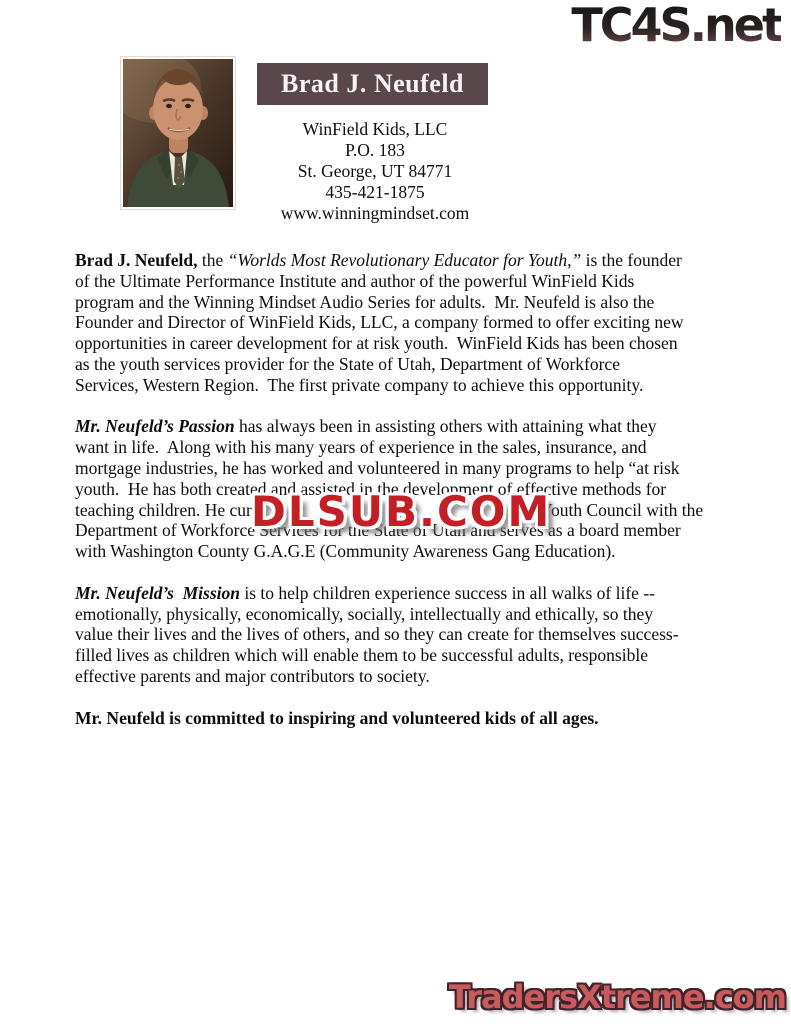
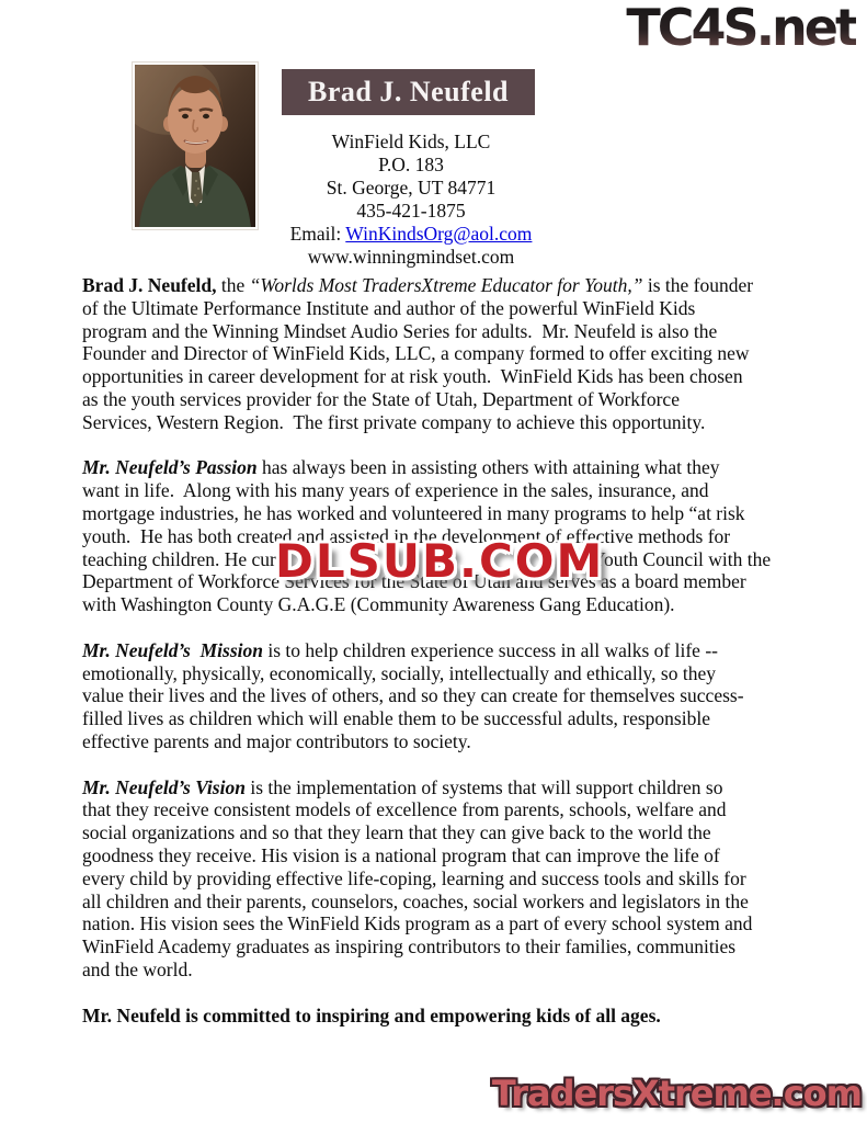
  TC4S.net
  Brad J. Neufeld
  WinField Kids, LLC
  P.O. 183
  St. George, UT 84771
  435-421-1875
+ Email: WinKindsOrg@aol.com
  www.winningmindset.com
- Brad J. Neufeld, the “Worlds Most Revolutionary Educator for Youth,” is the founder
+ Brad J. Neufeld, the “Worlds Most TradersXtreme Educator for Youth,” is the founder
  of the Ultimate Performance Institute and author of the powerful WinField Kids
  program and the Winning Mindset Audio Series for adults. Mr. Neufeld is also the
  Founder and Director of WinField Kids, LLC, a company formed to offer exciting new
  opportunities in career development for at risk youth. WinField Kids has been chosen
  as the youth services provider for the State of Utah, Department of Workforce
  Services, Western Region. The first private company to achieve this opportunity.
  Mr. Neufeld’s Passion has always been in assisting others with attaining what they
  want in life. Along with his many years of experience in the sales, insurance, and
  mortgage industries, he has worked and volunteered in many programs to help “at risk
  youth. He has both created and assisted in the development of effective methods for
  teaching children. He cur ’ Youth Council with the
  Department of Workforce Services for the State of Utah and serves as a board member
  with Washington County G.A.G.E (Community Awareness Gang Education).
  Mr. Neufeld’s Mission is to help children experience success in all walks of life --
  emotionally, physically, economically, socially, intellectually and ethically, so they
  value their lives and the lives of others, and so they can create for themselves success-
  filled lives as children which will enable them to be successful adults, responsible
  effective parents and major contributors to society.
+ Mr. Neufeld’s Vision is the implementation of systems that will support children so
+ that they receive consistent models of excellence from parents, schools, welfare and
+ social organizations and so that they learn that they can give back to the world the
+ goodness they receive. His vision is a national program that can improve the life of
+ every child by providing effective life-coping, learning and success tools and skills for
+ all children and their parents, counselors, coaches, social workers and legislators in the
+ nation. His vision sees the WinField Kids program as a part of every school system and
+ WinField Academy graduates as inspiring contributors to their families, communities
+ and the world.
- Mr. Neufeld is committed to inspiring and volunteered kids of all ages.
+ Mr. Neufeld is committed to inspiring and empowering kids of all ages.
  DLSUB.COM
  TradersXtreme.com
